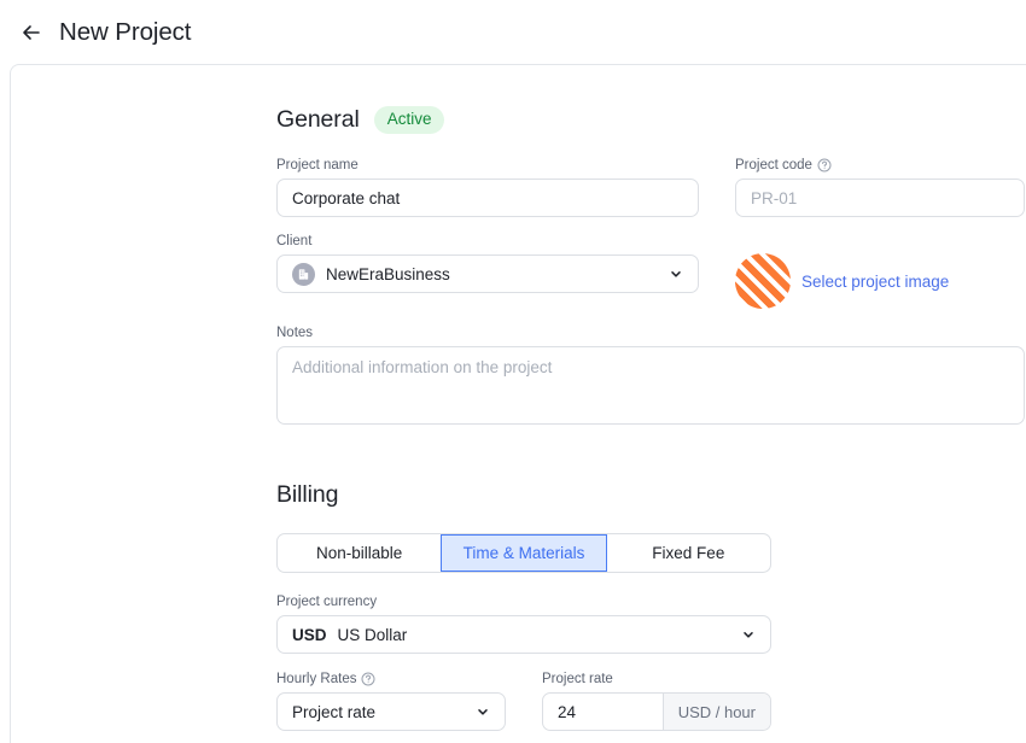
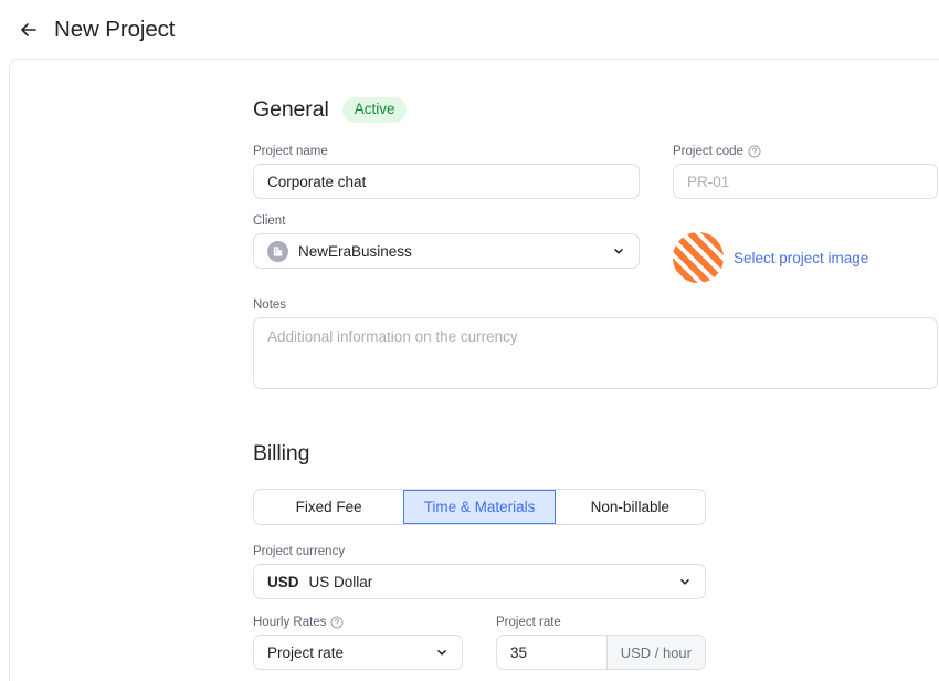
  New Project
  General
  Active
  Project name
  Corporate chat
  Project code
  PR-01
  Client
  NewEraBusiness
  Select project image
  Notes
- Additional information on the project
+ Additional information on the currency
  Billing
- Non-billable
+ Fixed Fee
  Time & Materials
- Fixed Fee
+ Non-billable
  Project currency
  USD
  US Dollar
  Hourly Rates
  Project rate
  Project rate
- 24
+ 35
  USD / hour
